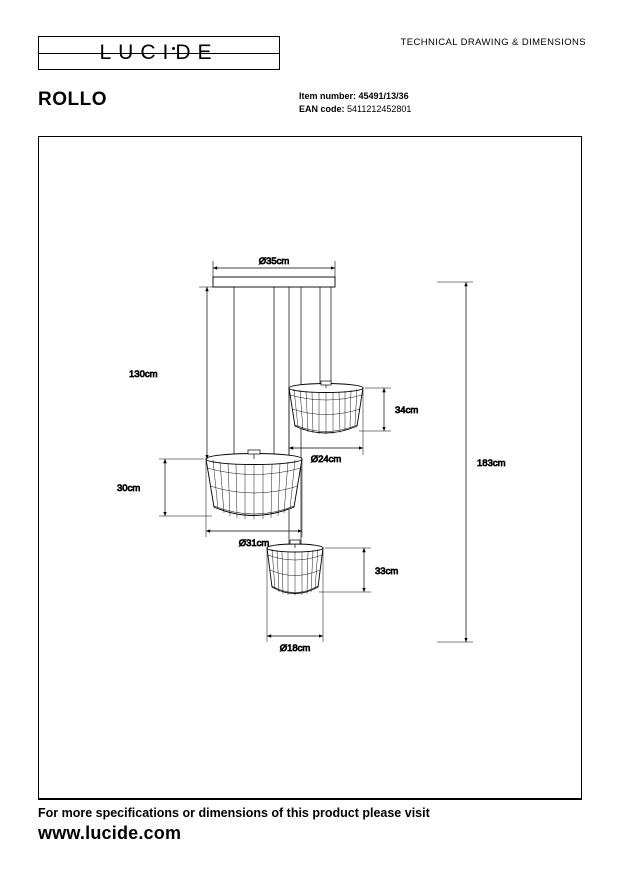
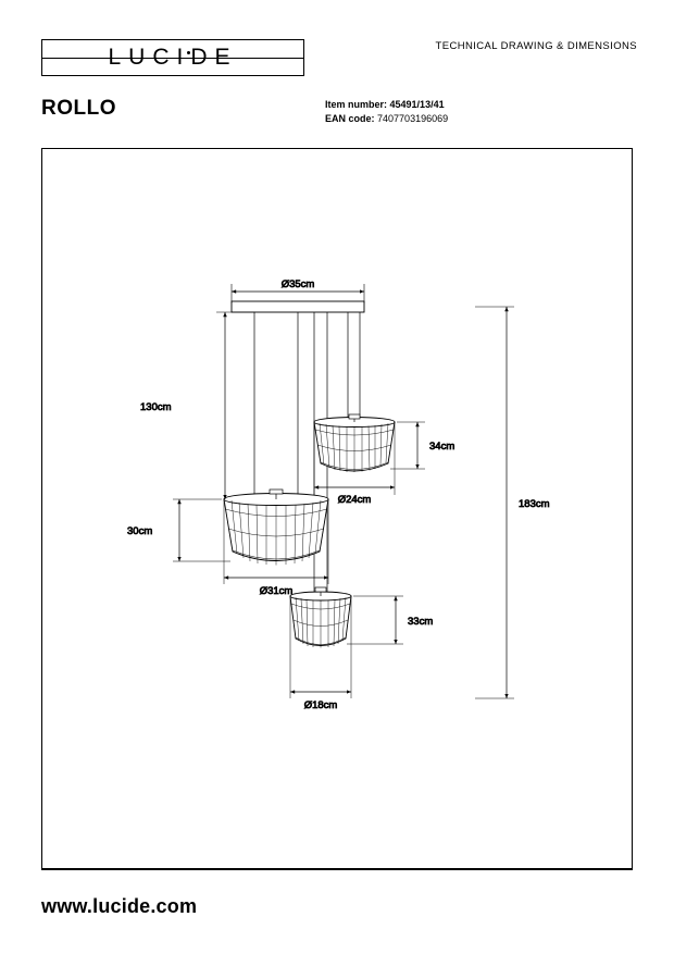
  LUCIDE
  TECHNICAL DRAWING & DIMENSIONS
  ROLLO
- Item number: 45491/13/36
+ Item number: 45491/13/41
- EAN code: 5411212452801
+ EAN code: 7407703196069
  Ø35cm
  34cm
  Ø24cm
  30cm
  Ø31cm
  33cm
  Ø18cm
  130cm
  183cm
- For more specifications or dimensions of this product please visit
  www.lucide.com
